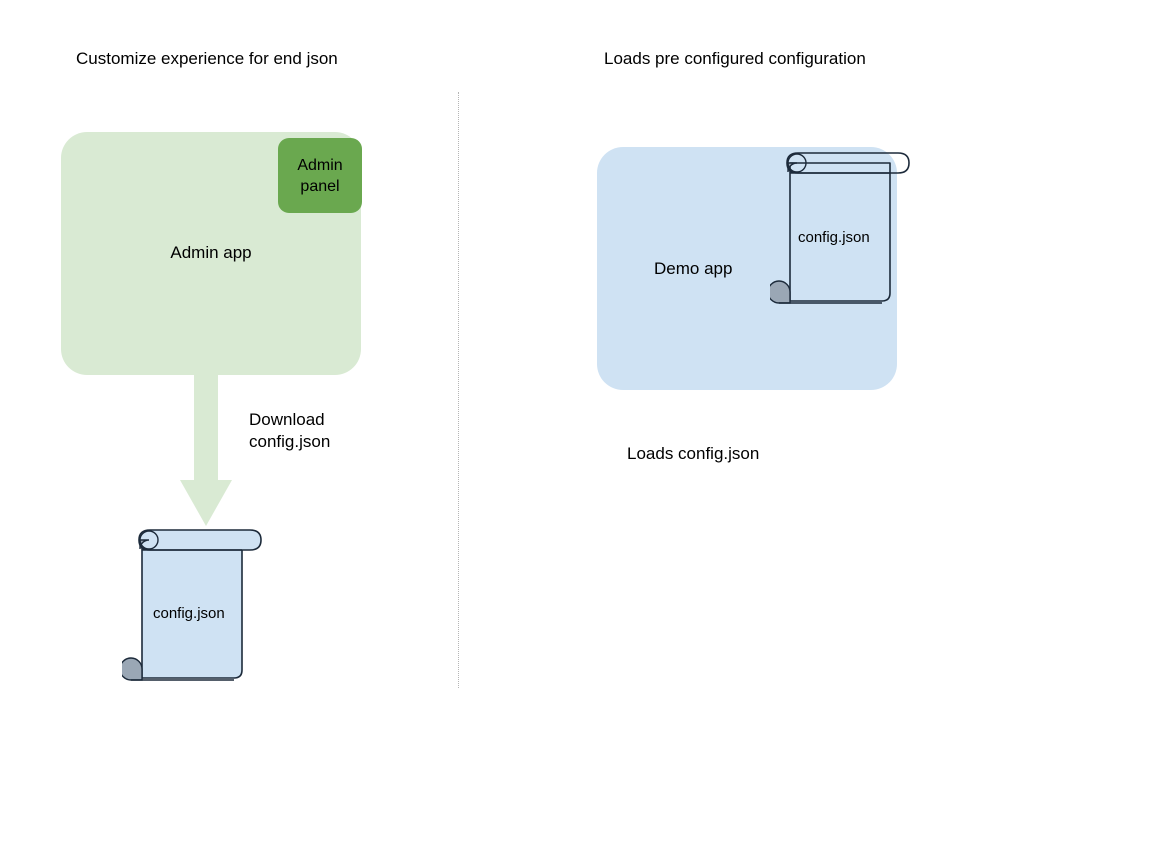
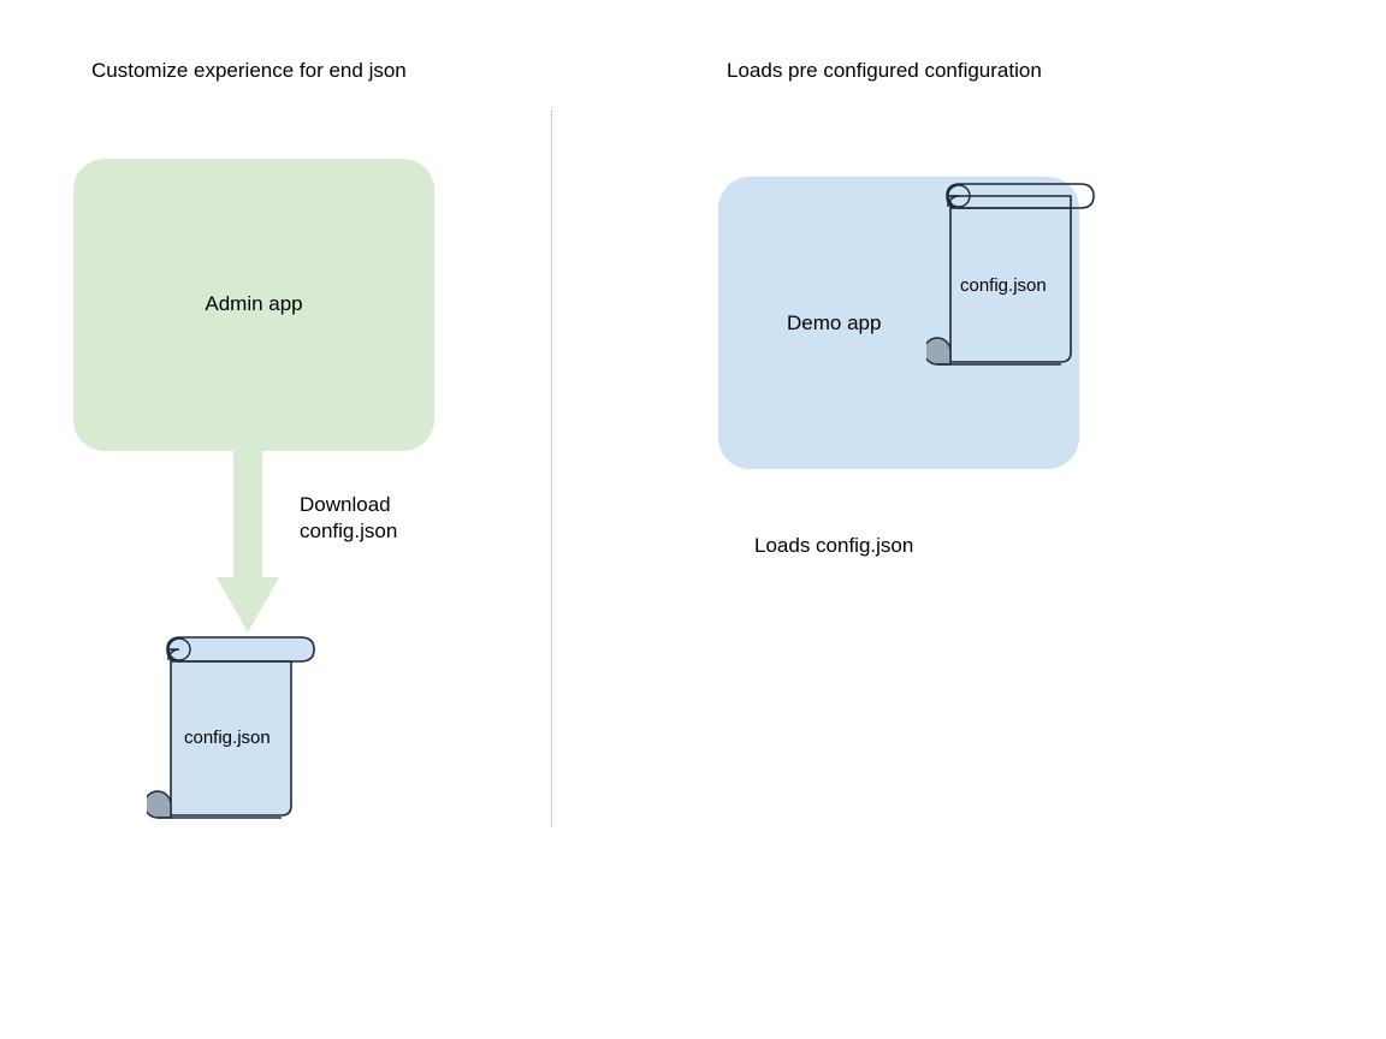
  Customize experience for end json
  Loads pre configured configuration
  Admin app
- Admin panel
  Download
  config.json
  config.json
  Demo app
  config.json
  Loads config.json
